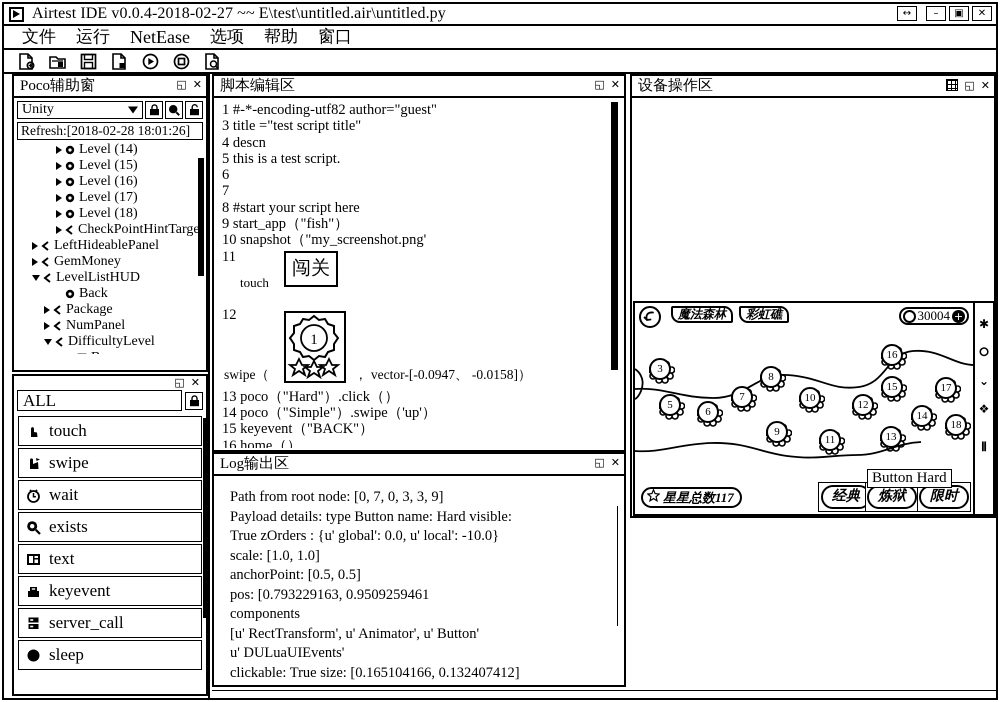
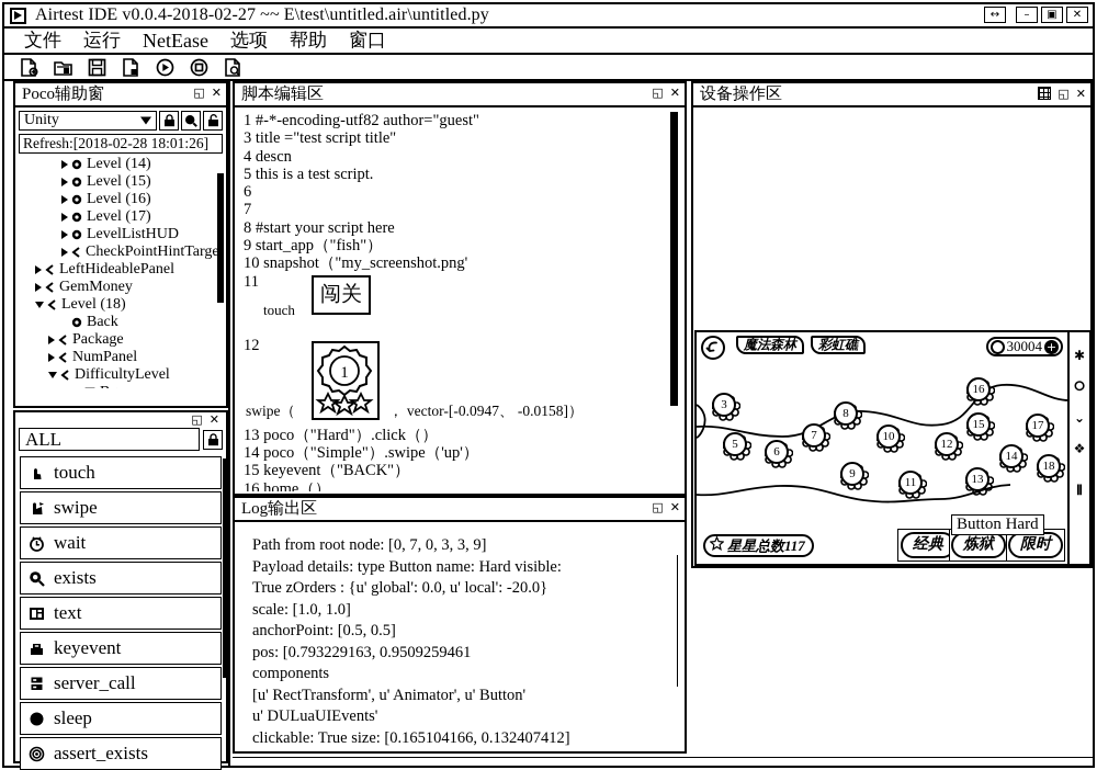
  Airtest IDE v0.0.4-2018-02-27 ~~ E\test\untitled.air\untitled.py
  ↔
  –
  ▣
  ✕
  文件
  运行
  NetEase
  选项
  帮助
  窗口
  Poco辅助窗
  ◱
  ✕
  Unity
  Refresh:[2018-02-28 18:01:26]
  Level (14)
  Level (15)
  Level (16)
  Level (17)
- Level (18)
+ LevelListHUD
  CheckPointHintTarge
  LeftHideablePanel
  GemMoney
- LevelListHUD
+ Level (18)
  Back
  Package
  NumPanel
  DifficultyLevel
  ◱
  ✕
  ALL
  touch
  swipe
  wait
  exists
  text
  keyevent
  server_call
  sleep
+ assert_exists
  脚本编辑区
  ◱
  ✕
  1 #-*-encoding-utf82 author="guest"
  3 title ="test script title"
  4 descn
  5 this is a test script.
  6
  7
  8 #start your script here
  9 start_app（"fish"）
  10 snapshot（"my_screenshot.png'
  11
  touch
  闯关
  12
  swipe（
  1
  ， vector-[-0.0947、 -0.0158]）
  13 poco（"Hard"）.click（）
  14 poco（"Simple"）.swipe（'up'）
  15 keyevent（"BACK"）
  16 home（）
  Log输出区
  ◱
  ✕
  Path from root node: [0, 7, 0, 3, 3, 9]
  Payload details: type Button name: Hard visible:
- True zOrders : {u' global': 0.0, u' local': -10.0}
+ True zOrders : {u' global': 0.0, u' local': -20.0}
  scale: [1.0, 1.0]
  anchorPoint: [0.5, 0.5]
  pos: [0.793229163, 0.9509259461
  components
  [u' RectTransform', u' Animator', u' Button'
  u' DULuaUIEvents'
  clickable: True size: [0.165104166, 0.132407412]
  设备操作区
  ◱
  ✕
  魔法森林
  彩虹礁
  30004
  +
  星星总数117
  经典
  炼狱
  限时
  Button Hard
  3
  5
  6
  7
  8
  9
  10
  11
  12
  13
  15
  16
  14
  17
  18
  ✱
  ⭘
  ⌄
  ❖
  ⦀
